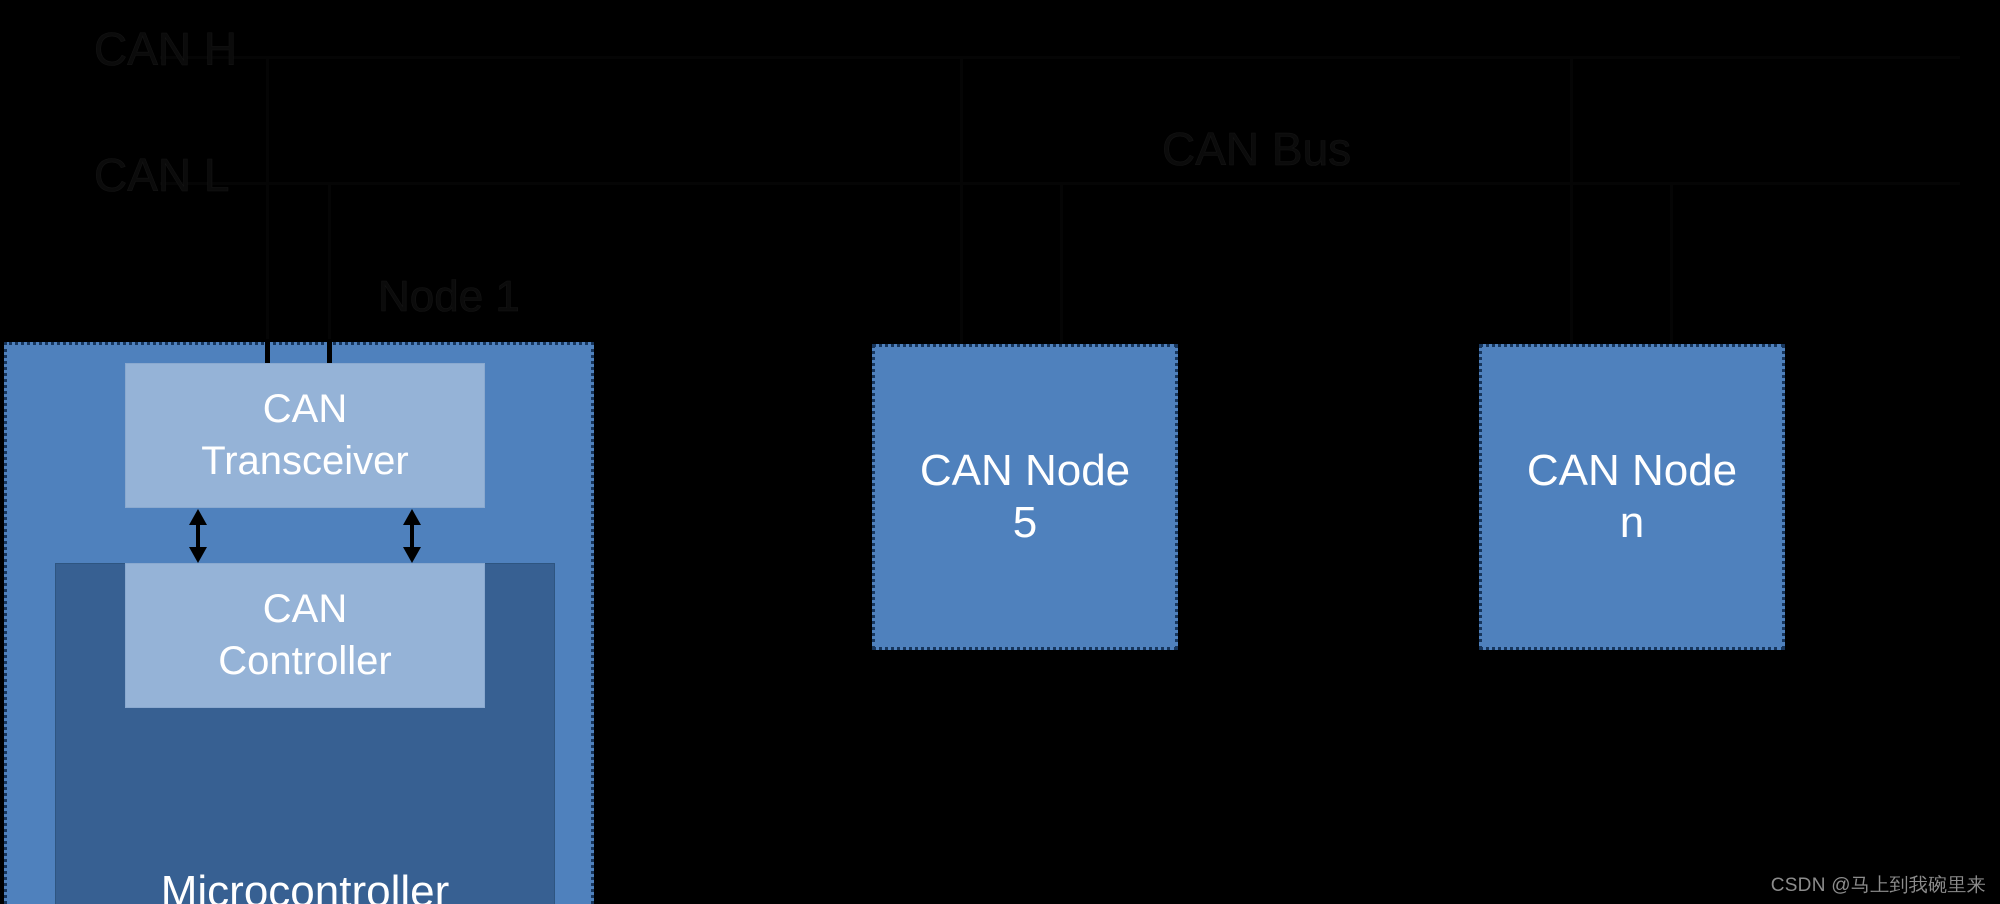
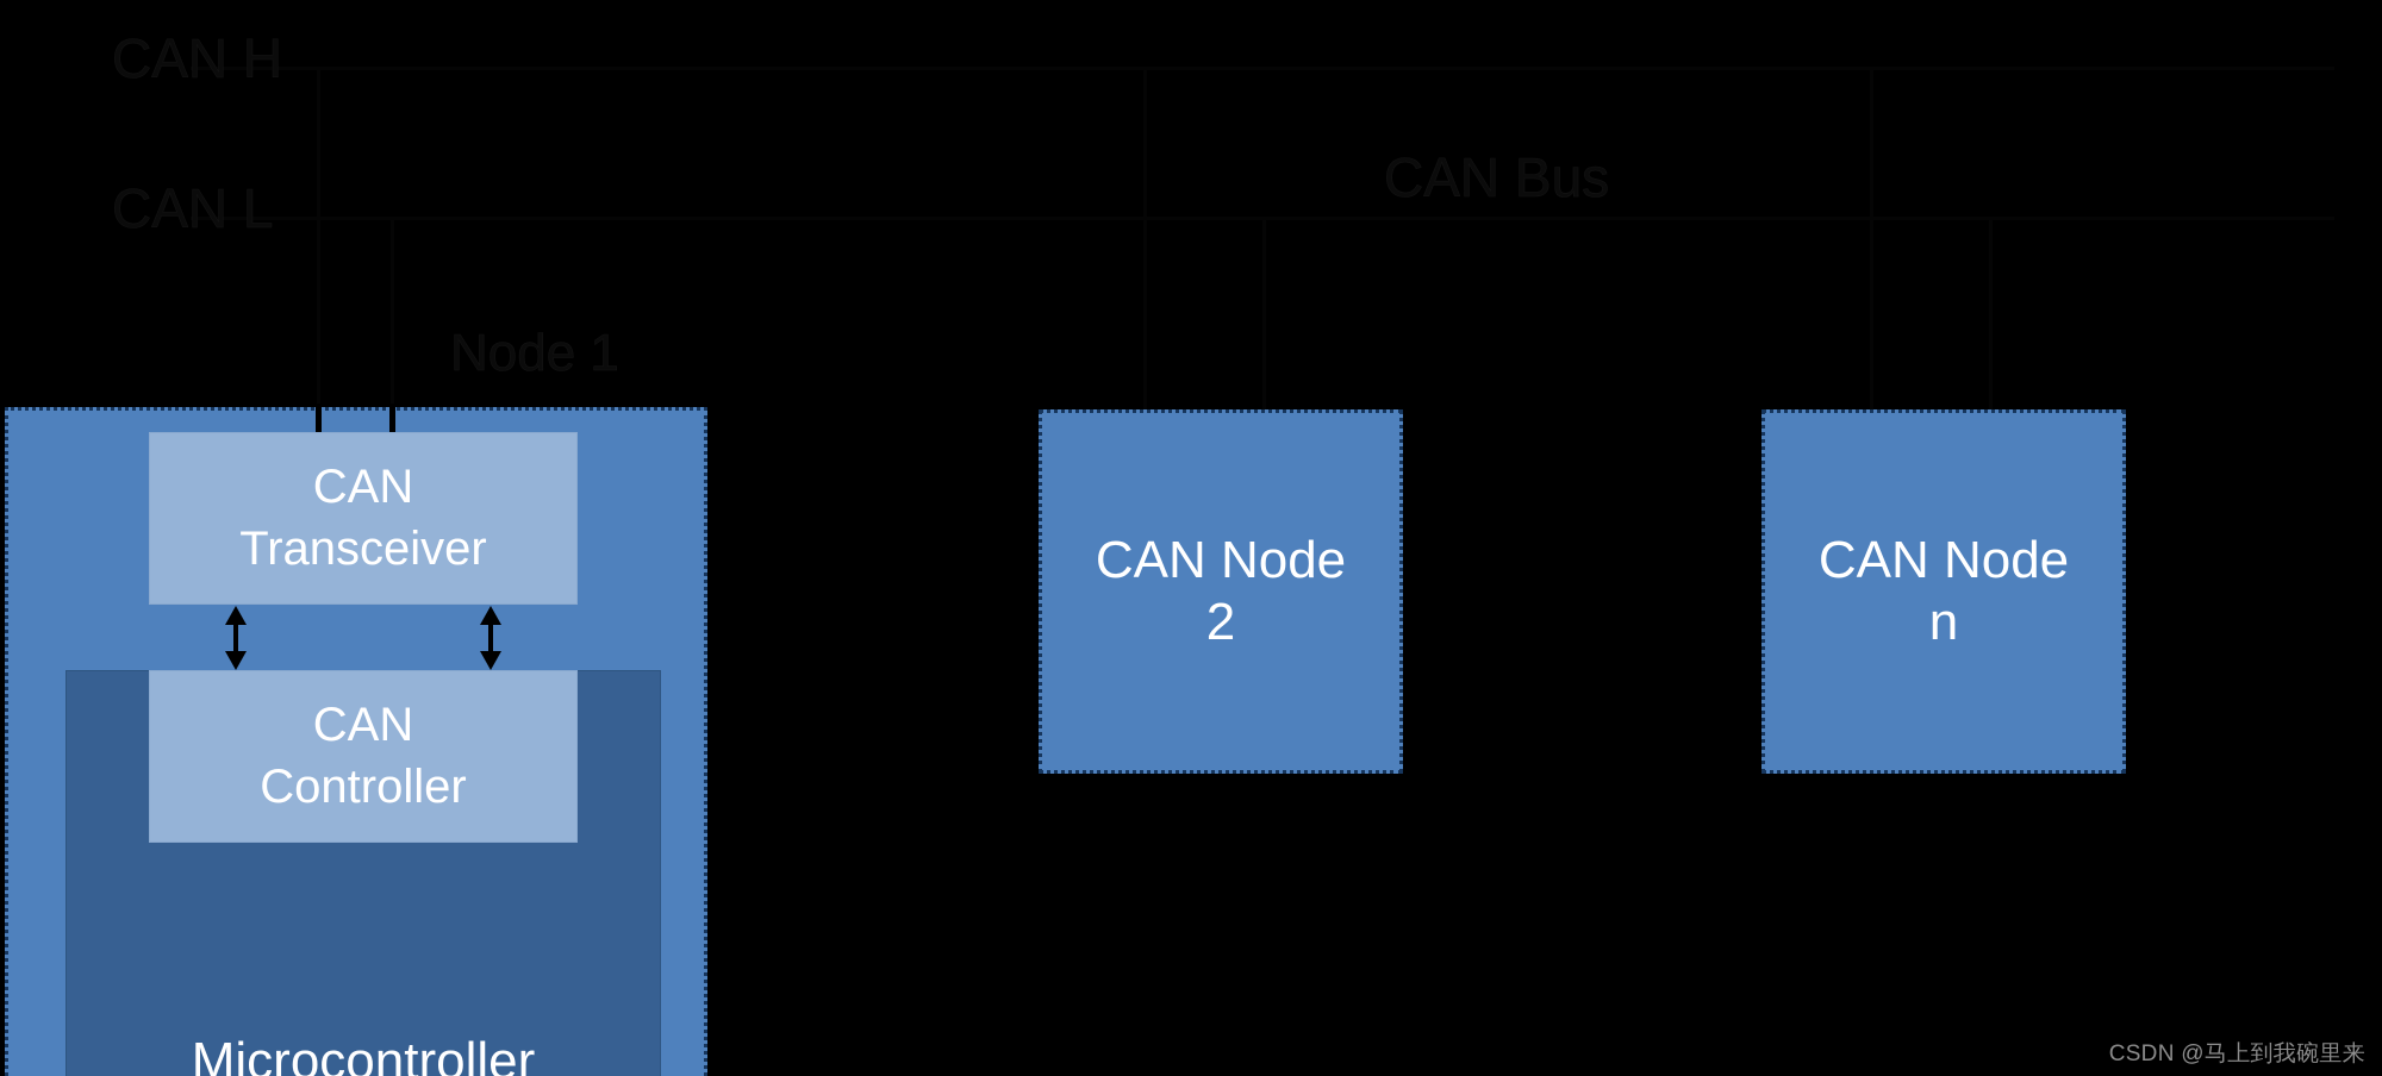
  Microcontroller
  CAN
  Transceiver
  CAN
  Controller
  CAN Node
- 5
+ 2
  CAN Node
  n
  CSDN @马上到我碗里来
